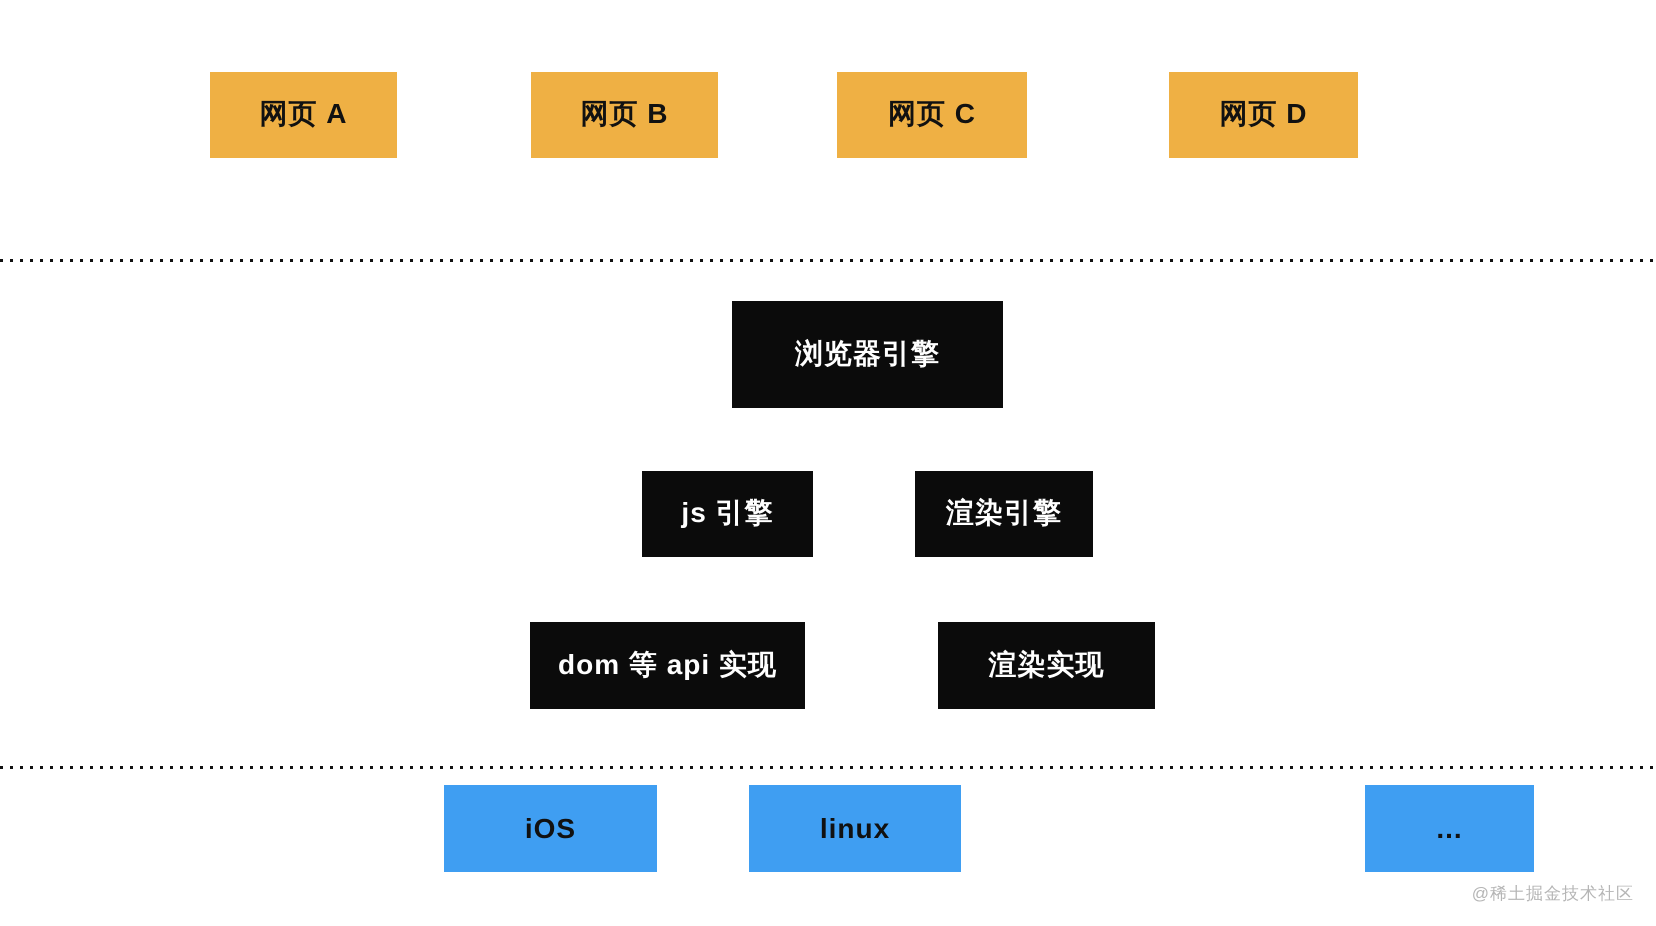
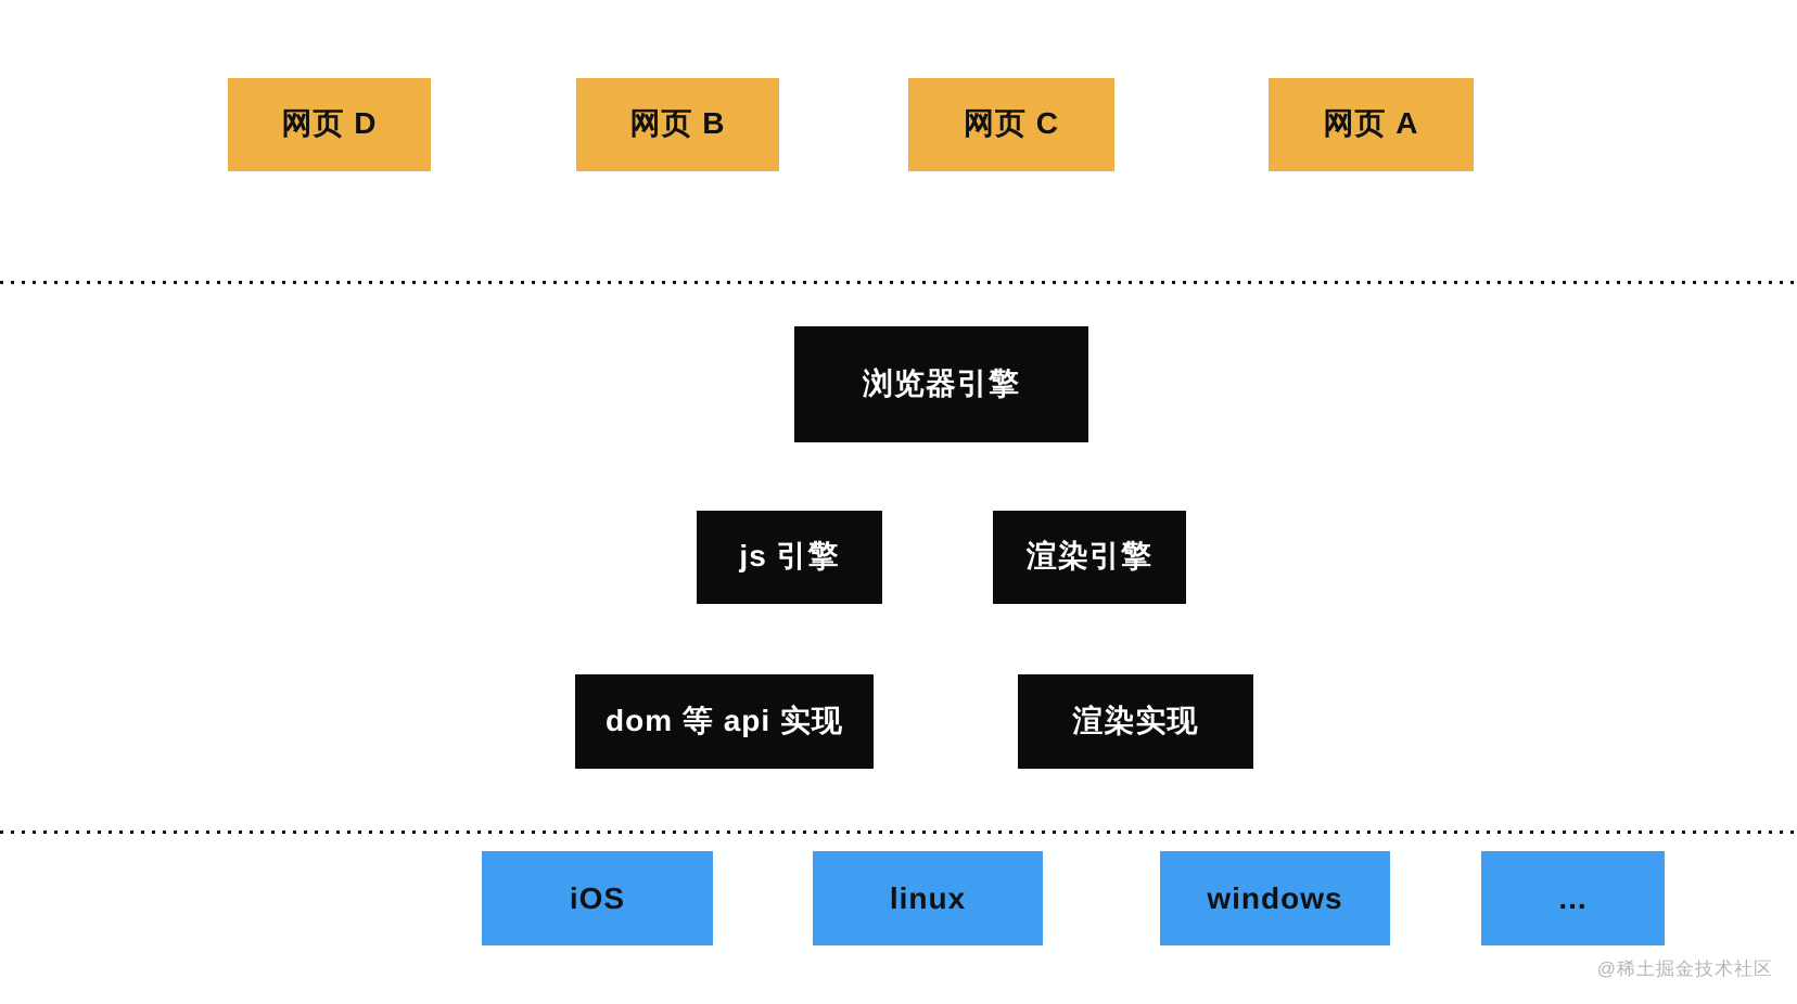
- 网页 A
+ 网页 D
  网页 B
  网页 C
- 网页 D
+ 网页 A
  浏览器引擎
  js 引擎
  渲染引擎
  dom 等 api 实现
  渲染实现
  iOS
  linux
+ windows
  ...
  @稀土掘金技术社区
